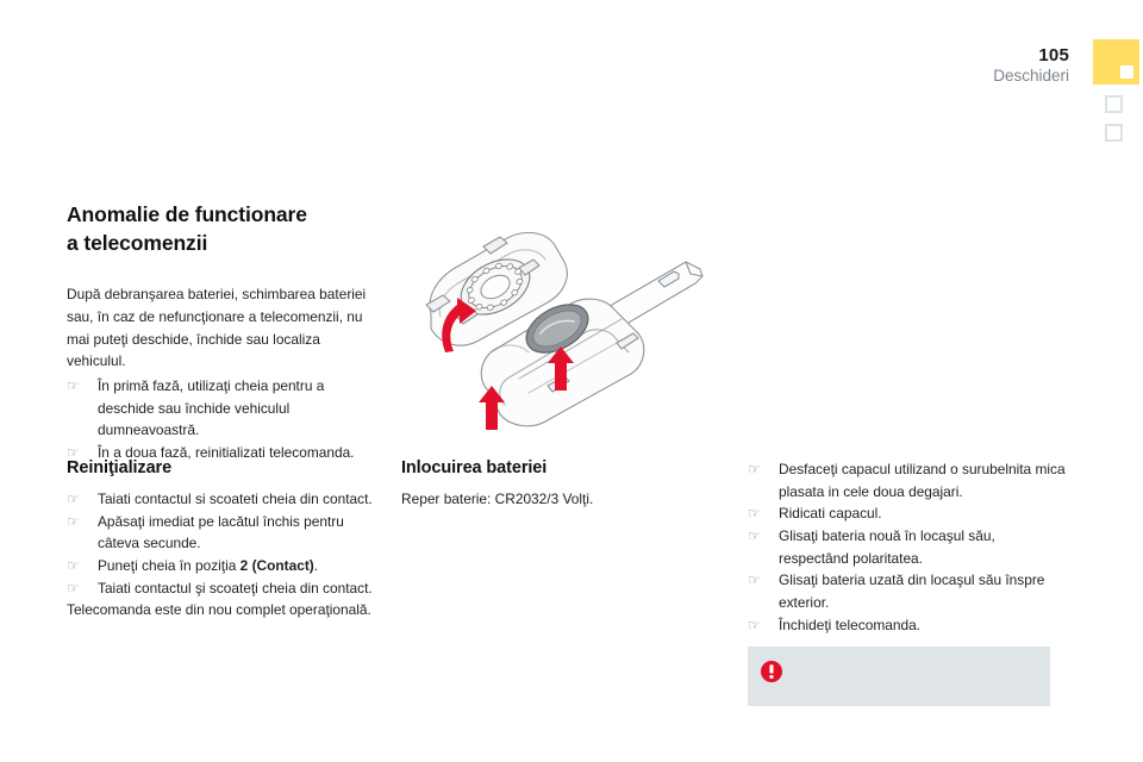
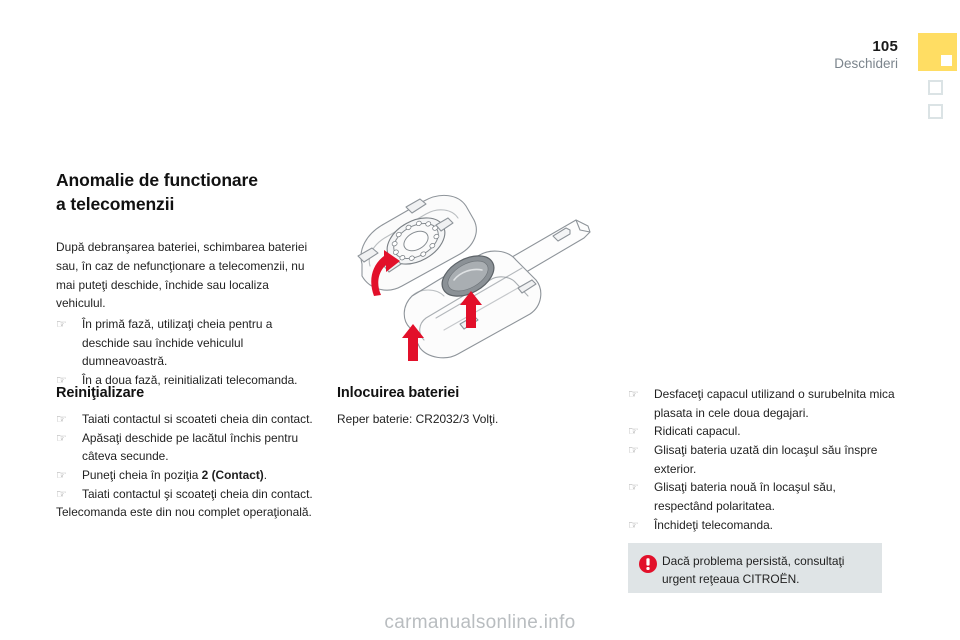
  105
  Deschideri
  Anomalie de functionare
  a telecomenzii
  După debranşarea bateriei, schimbarea bateriei sau, în caz de nefuncţionare a telecomenzii, nu mai puteţi deschide, închide sau localiza vehiculul.
  ☞
  În primă fază, utilizaţi cheia pentru a deschide sau închide vehiculul dumneavoastră.
  ☞
  În a doua fază, reinitializati telecomanda.
  Reiniţializare
  ☞
  Taiati contactul si scoateti cheia din contact.
  ☞
- Apăsaţi imediat pe lacătul închis pentru câteva secunde.
+ Apăsaţi deschide pe lacătul închis pentru câteva secunde.
  ☞
  Puneţi cheia în poziţia 2 (Contact).
  ☞
  Taiati contactul şi scoateţi cheia din contact.
  Telecomanda este din nou complet operaţională.
  Inlocuirea bateriei
  Reper baterie: CR2032/3 Volţi.
  ☞
  Desfaceţi capacul utilizand o surubelnita mica plasata in cele doua degajari.
  ☞
  Ridicati capacul.
  ☞
- Glisaţi bateria nouă în locaşul său, respectând polaritatea.
+ Glisaţi bateria uzată din locaşul său înspre exterior.
  ☞
- Glisaţi bateria uzată din locaşul său înspre exterior.
+ Glisaţi bateria nouă în locaşul său, respectând polaritatea.
  ☞
  Închideţi telecomanda.
+ Dacă problema persistă, consultaţi urgent reţeaua CITROËN.
+ carmanualsonline.info
